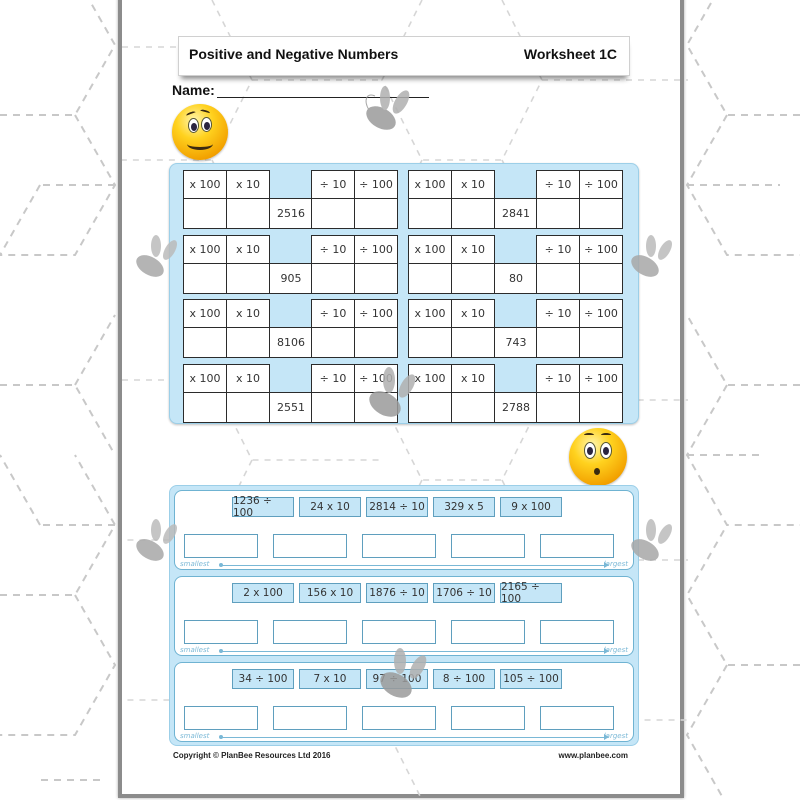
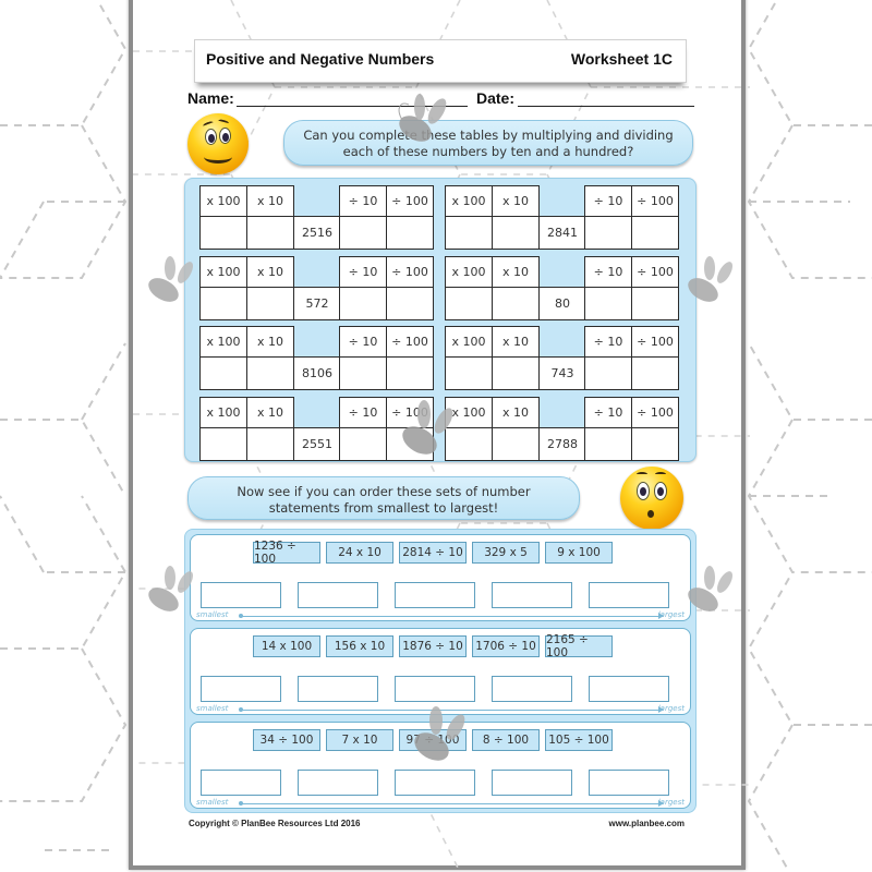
  Positive and Negative Numbers
  Worksheet 1C
  Name:
+ Date:
+ Can you complete these tables by multiplying and dividing each of these numbers by ten and a hundred?
  x 100
  x 10
  2516
  ÷ 10
  ÷ 100
  x 100
  x 10
  2841
  ÷ 10
  ÷ 100
  x 100
  x 10
- 905
+ 572
  ÷ 10
  ÷ 100
  x 100
  x 10
  80
  ÷ 10
  ÷ 100
  x 100
  x 10
  8106
  ÷ 10
  ÷ 100
  x 100
  x 10
  743
  ÷ 10
  ÷ 100
  x 100
  x 10
  2551
  ÷ 10
  ÷ 100
  x 100
  x 10
  2788
  ÷ 10
  ÷ 100
+ Now see if you can order these sets of number statements from smallest to largest!
  1236 ÷ 100
  24 x 10
  2814 ÷ 10
  329 x 5
  9 x 100
  smallest
  largest
- 2 x 100
+ 14 x 100
  156 x 10
  1876 ÷ 10
  1706 ÷ 10
  2165 ÷ 100
  smallest
  largest
  34 ÷ 100
  7 x 10
  97 ÷ 100
  8 ÷ 100
  105 ÷ 100
  smallest
  largest
  Copyright © PlanBee Resources Ltd 2016
  www.planbee.com
